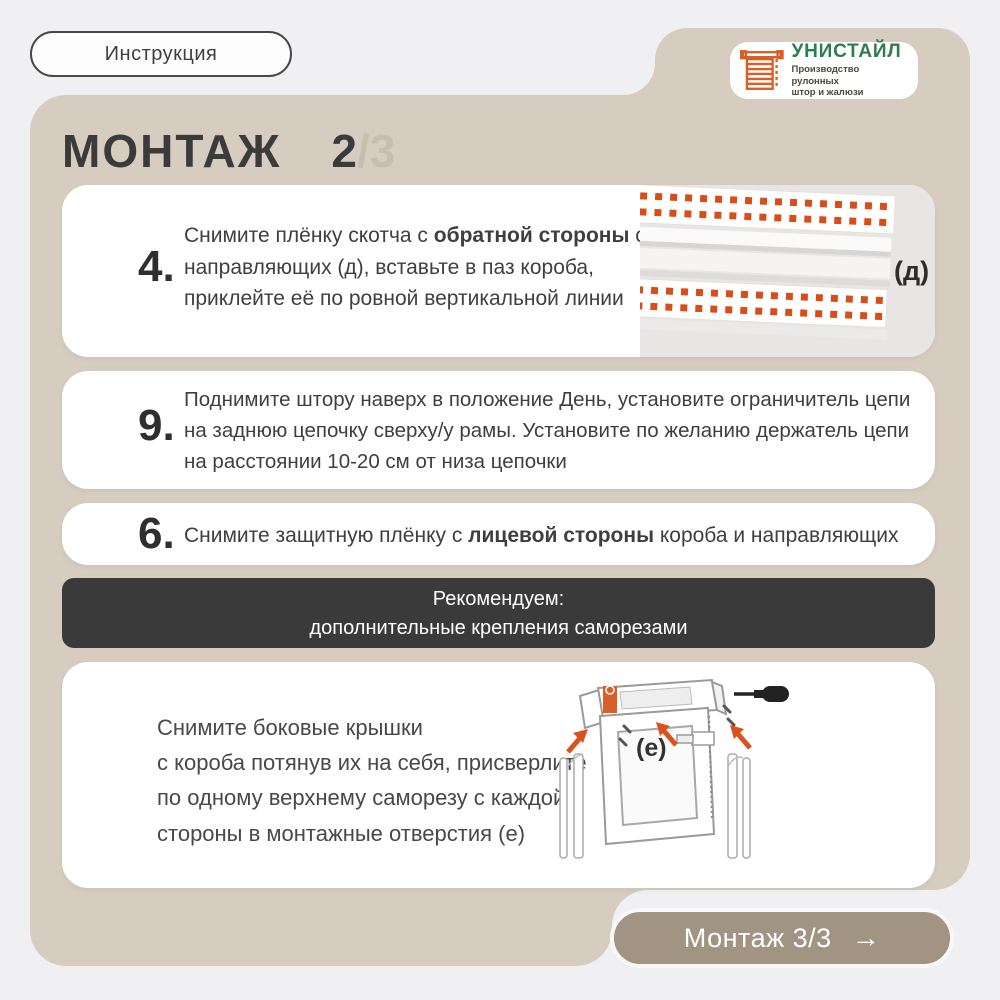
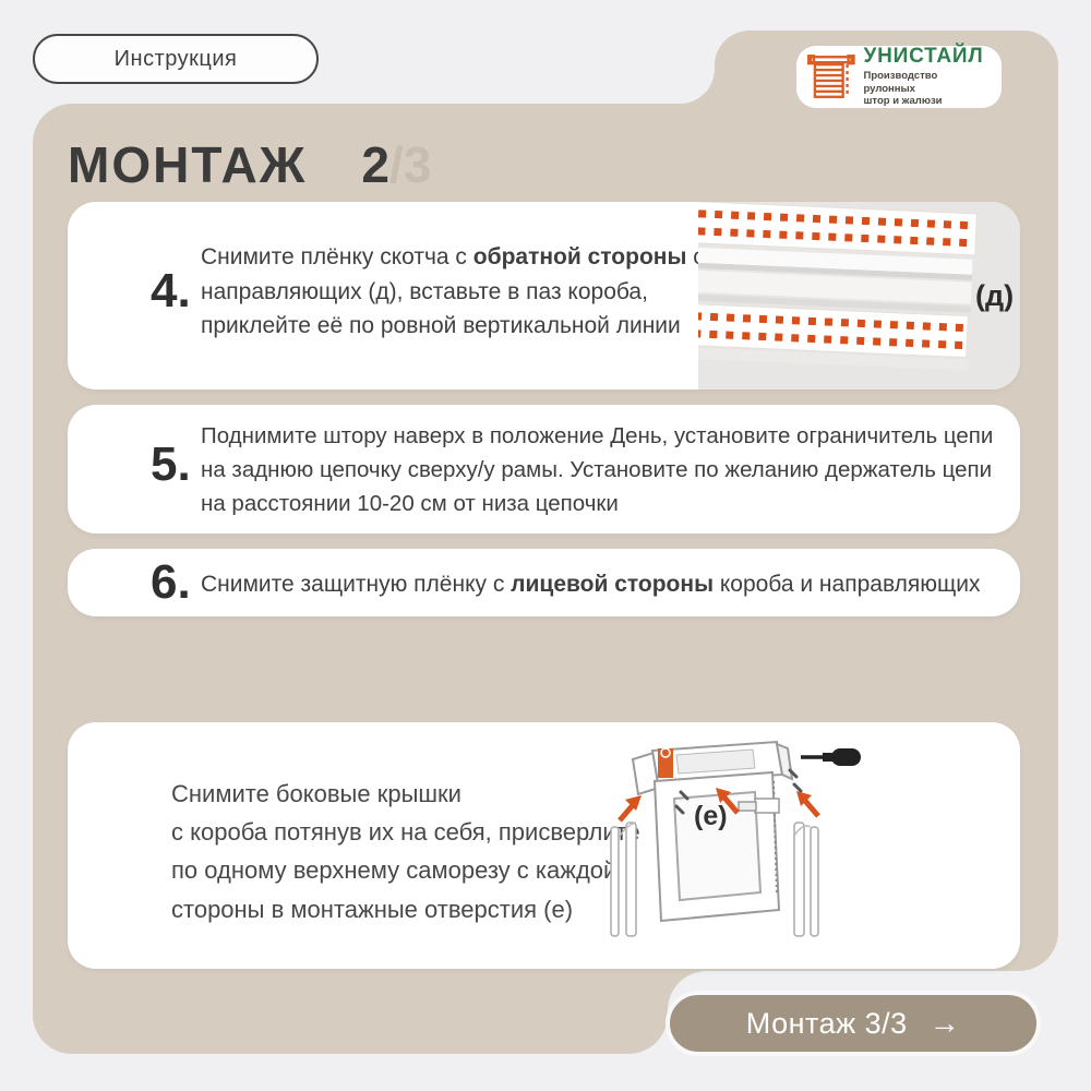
  Инструкция
  УНИСТАЙЛ
  Производство рулонных
  штор и жалюзи
  МОНТАЖ
  4.
  Снимите плёнку скотча с обратной стороны
  направляющих (д), вставьте в паз короба,
  приклейте её по ровной вертикальной линии
  (д)
- 9.
+ 5.
  Поднимите штору наверх в положение День, установите ограничитель цепи
  на заднюю цепочку сверху/у рамы. Установите по желанию держатель цепи
  на расстоянии 10-20 см от низа цепочки
  6.
  Снимите защитную плёнку с лицевой стороны короба и направляющих
- Рекомендуем:
- дополнительные крепления саморезами
  Снимите боковые крышки
  с короба потянув их на себя, присверлит
  по одному верхнему саморезу с каждой
  стороны в монтажные отверстия (е)
  (e)
  Монтаж 3/3
  →
